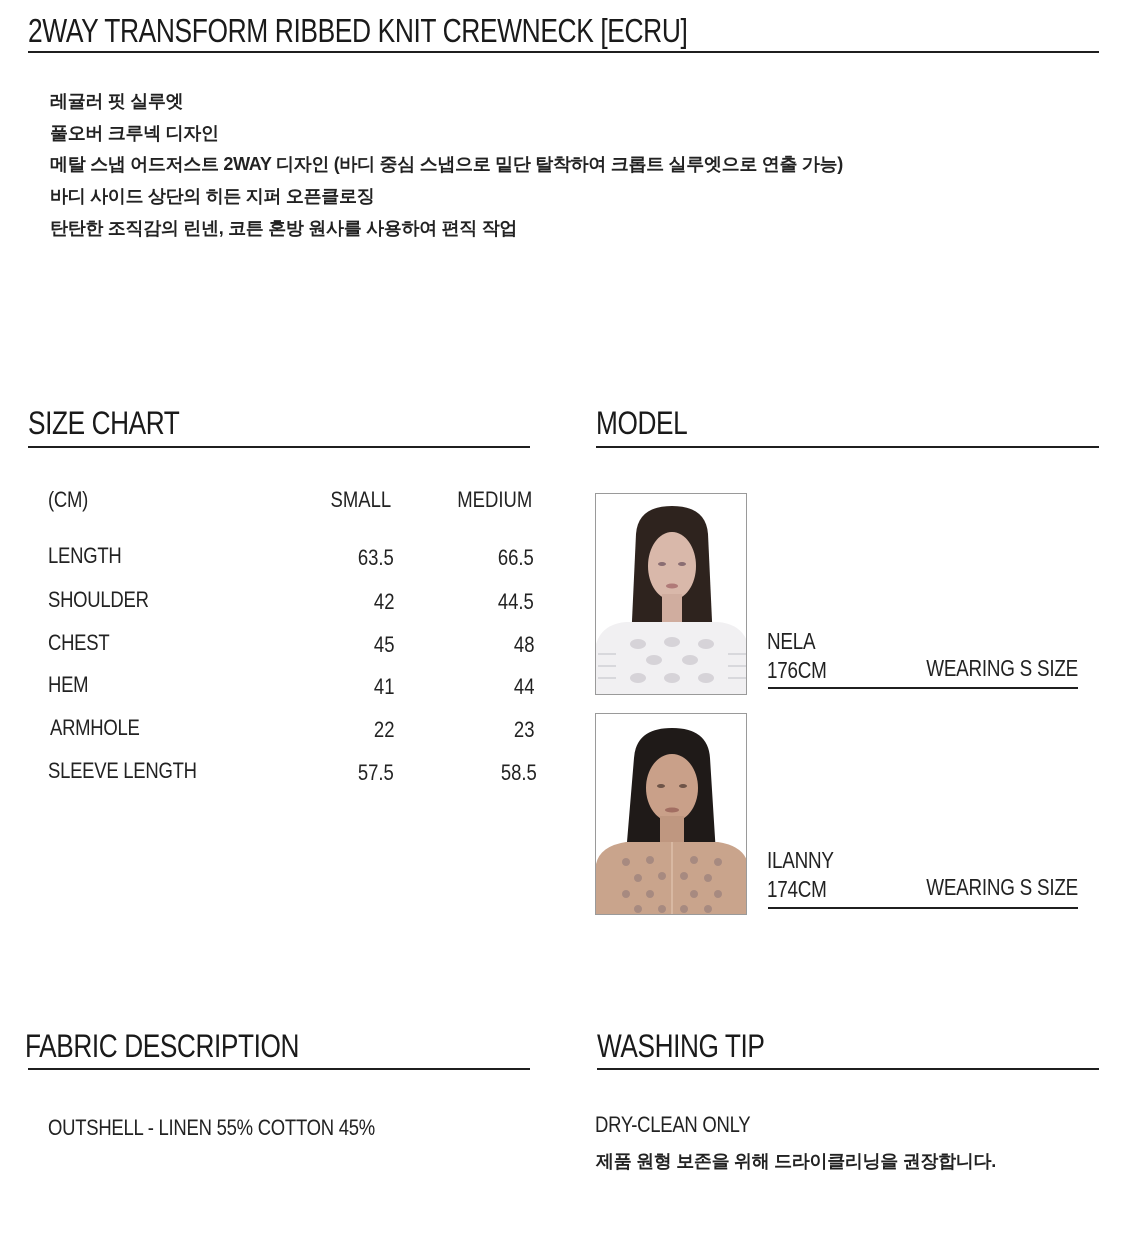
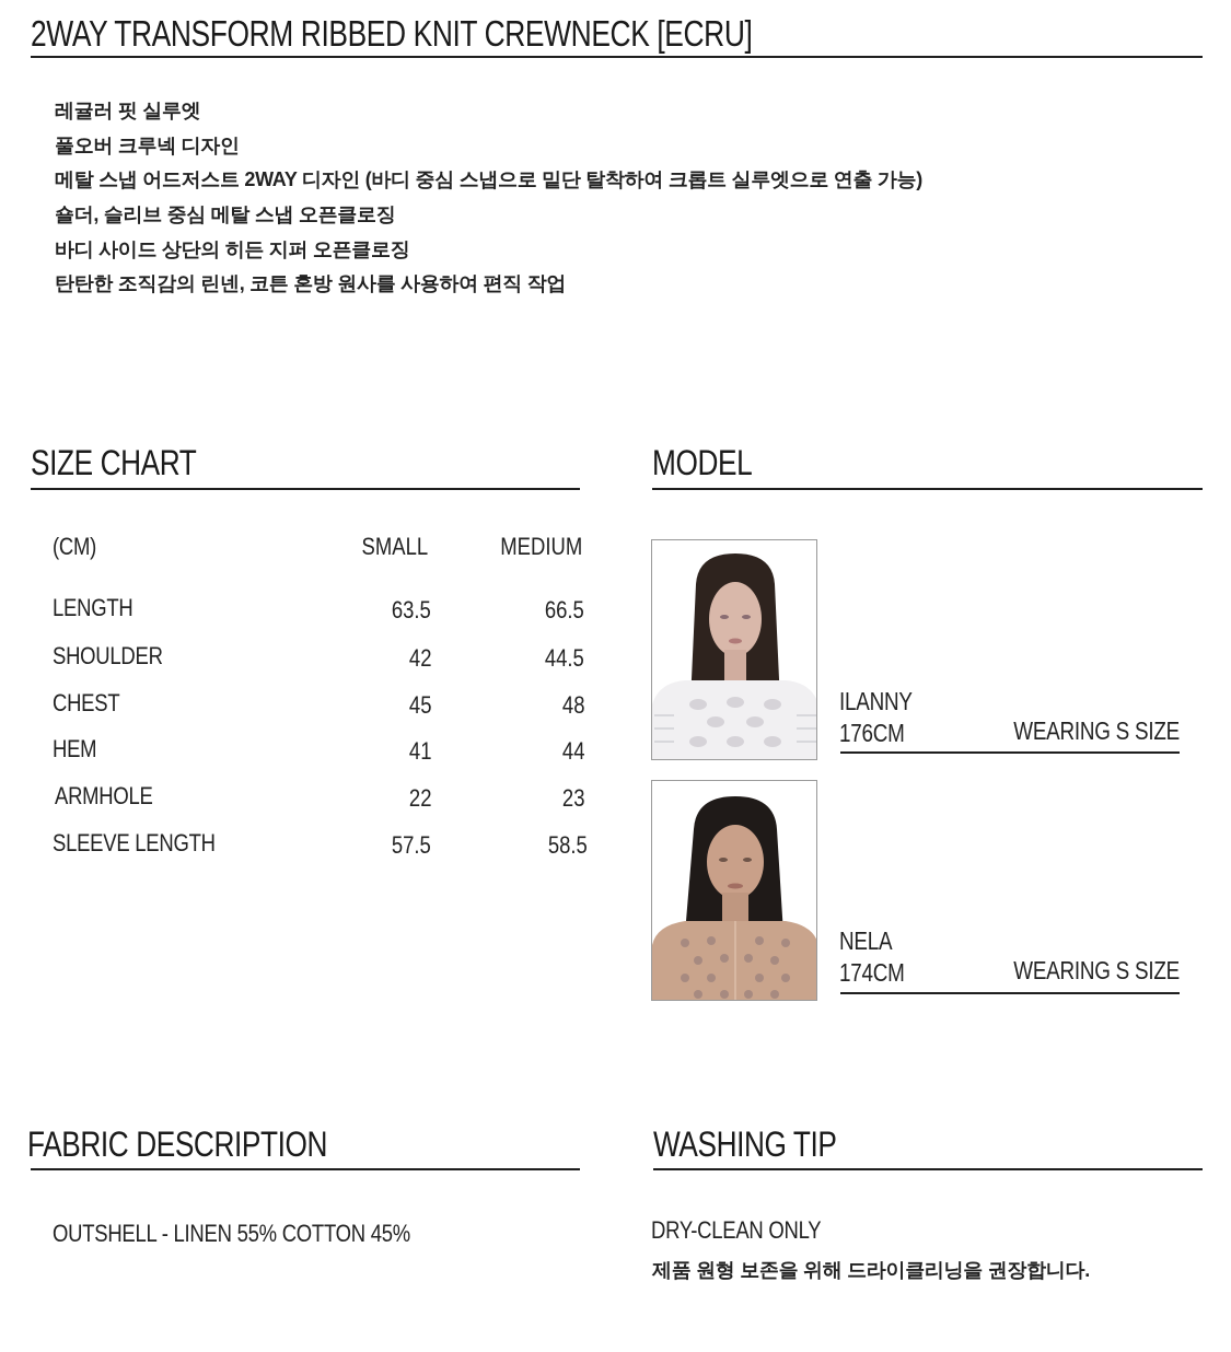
  2WAY TRANSFORM RIBBED KNIT CREWNECK [ECRU]
  레귤러 핏 실루엣
  풀오버 크루넥 디자인
  메탈 스냅 어드저스트 2WAY 디자인 (바디 중심 스냅으로 밑단 탈착하여 크롭트 실루엣으로 연출 가능)
+ 숄더, 슬리브 중심 메탈 스냅 오픈클로징
  바디 사이드 상단의 히든 지퍼 오픈클로징
  탄탄한 조직감의 린넨, 코튼 혼방 원사를 사용하여 편직 작업
  SIZE CHART
  (CM)
  SMALL
  MEDIUM
  LENGTH
  63.5
  66.5
  SHOULDER
  42
  44.5
  CHEST
  45
  48
  HEM
  41
  44
  ARMHOLE
  22
  23
  SLEEVE LENGTH
  57.5
  58.5
  MODEL
- NELA
+ ILANNY
  176CM
  WEARING S SIZE
- ILANNY
+ NELA
  174CM
  WEARING S SIZE
  FABRIC DESCRIPTION
  OUTSHELL - LINEN 55% COTTON 45%
  WASHING TIP
  DRY-CLEAN ONLY
  제품 원형 보존을 위해 드라이클리닝을 권장합니다.
